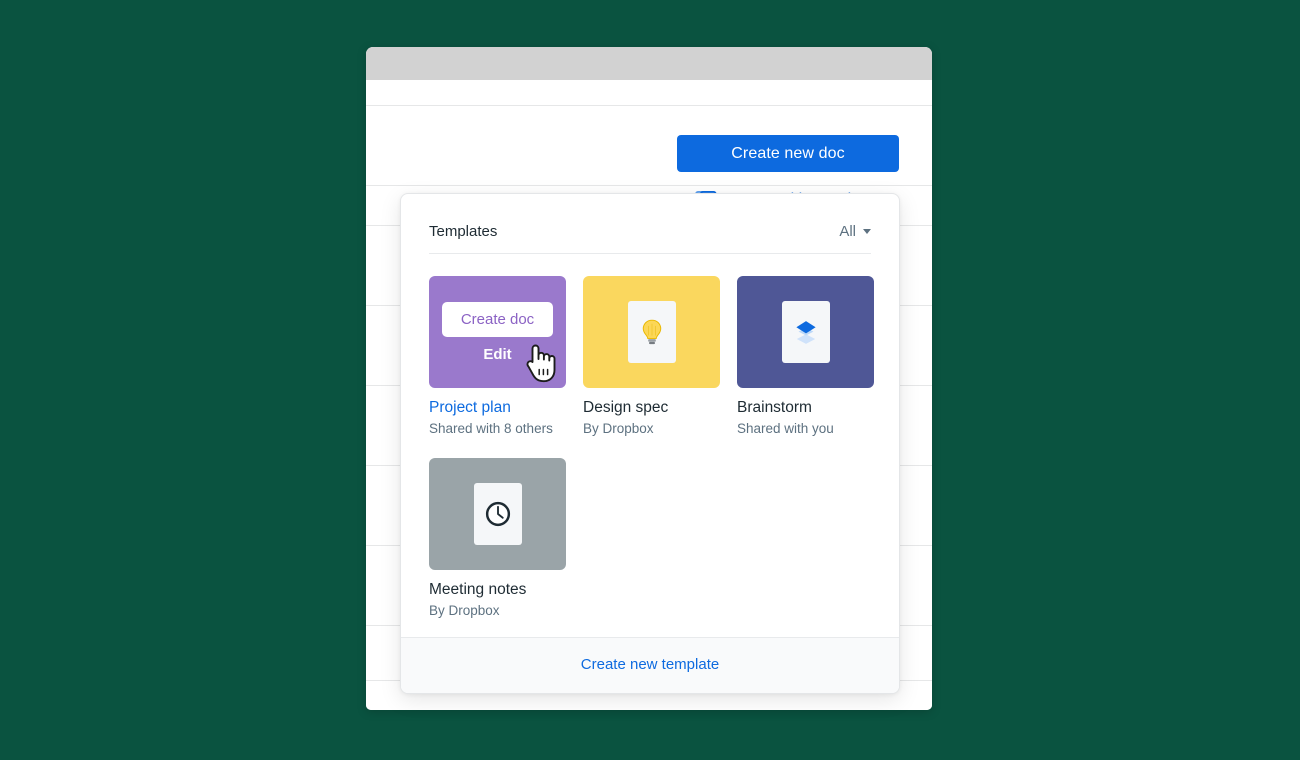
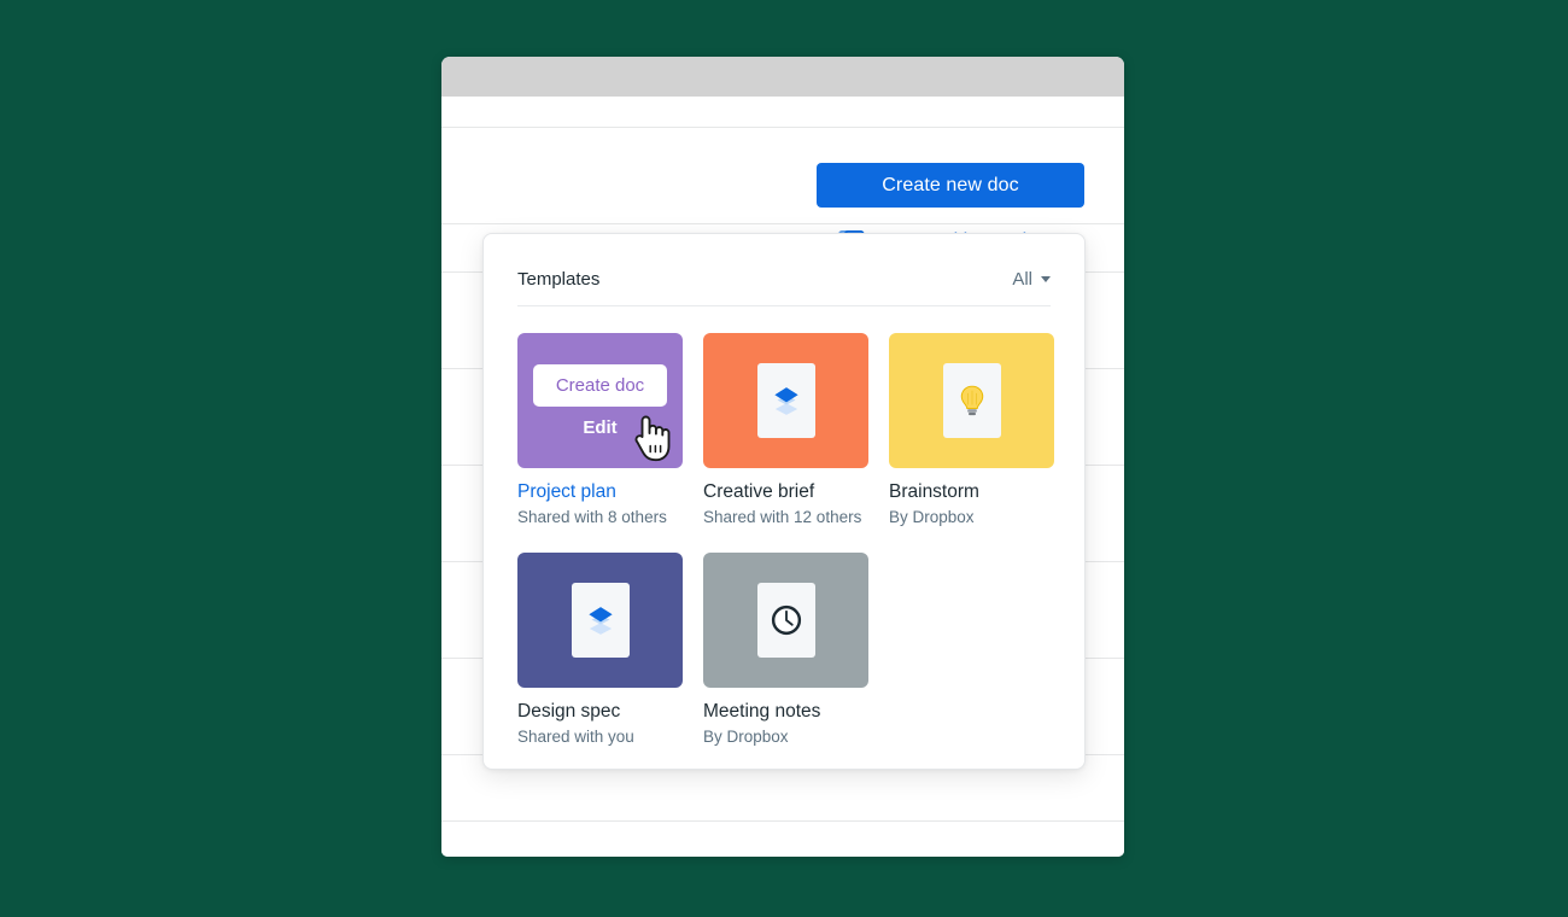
  Create new doc
  Templates
  All
  Create doc
  Edit
  Project plan
  Shared with 8 others
+ Creative brief
+ Shared with 12 others
- Design spec
+ Brainstorm
  By Dropbox
- Brainstorm
+ Design spec
  Shared with you
  Meeting notes
  By Dropbox
- Create new template
